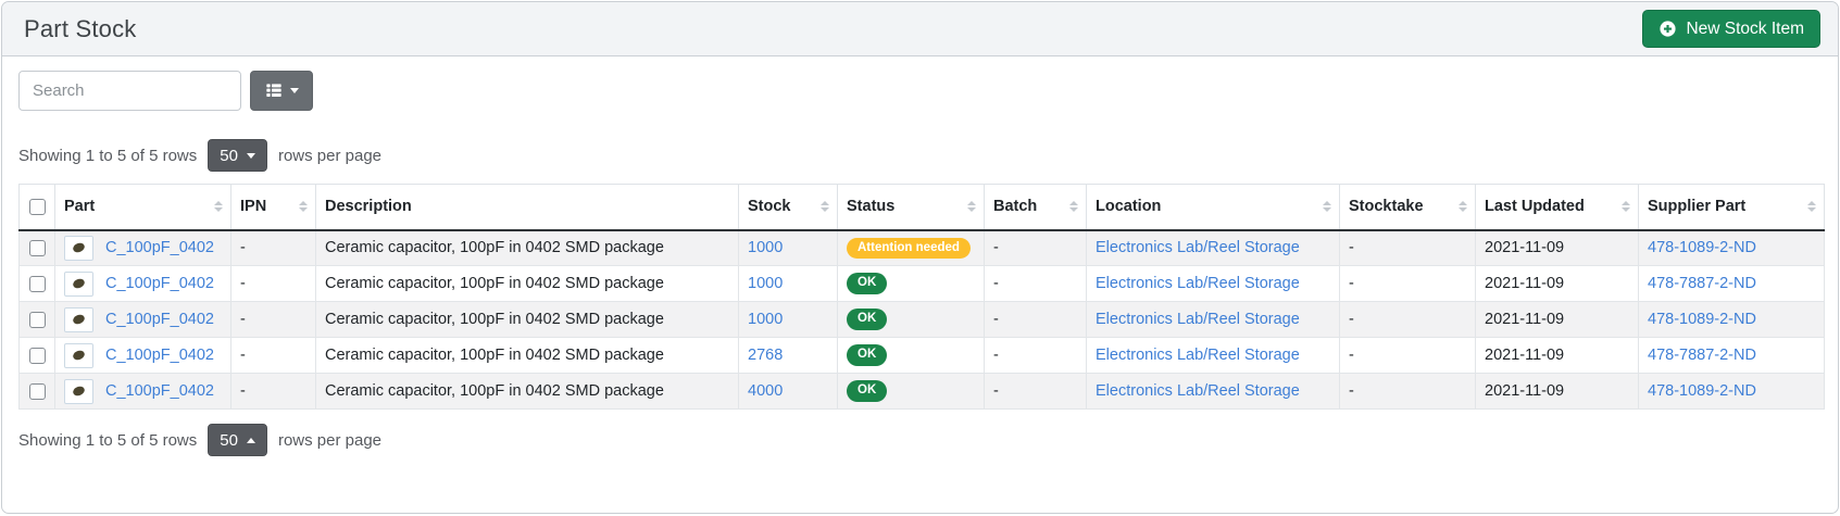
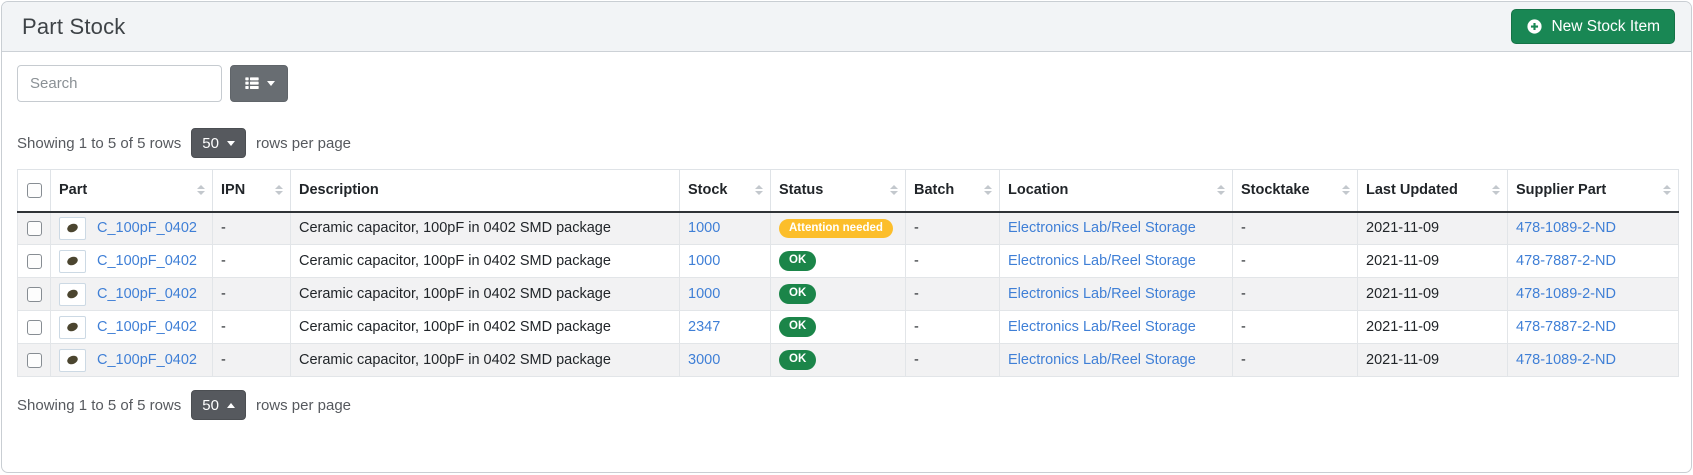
  Part Stock
  New Stock Item
  Search
  Showing 1 to 5 of 5 rows
  50
  rows per page
  	Part	IPN	Description	Stock	Status	Batch	Location	Stocktake	Last Updated	Supplier Part
  	C_100pF_0402	-	Ceramic capacitor, 100pF in 0402 SMD package	1000	Attention needed	-	Electronics Lab/Reel Storage	-	2021-11-09	478-1089-2-ND
  	C_100pF_0402	-	Ceramic capacitor, 100pF in 0402 SMD package	1000	OK	-	Electronics Lab/Reel Storage	-	2021-11-09	478-7887-2-ND
  	C_100pF_0402	-	Ceramic capacitor, 100pF in 0402 SMD package	1000	OK	-	Electronics Lab/Reel Storage	-	2021-11-09	478-1089-2-ND
- 	C_100pF_0402	-	Ceramic capacitor, 100pF in 0402 SMD package	2768	OK	-	Electronics Lab/Reel Storage	-	2021-11-09	478-7887-2-ND
+ 	C_100pF_0402	-	Ceramic capacitor, 100pF in 0402 SMD package	2347	OK	-	Electronics Lab/Reel Storage	-	2021-11-09	478-7887-2-ND
- 	C_100pF_0402	-	Ceramic capacitor, 100pF in 0402 SMD package	4000	OK	-	Electronics Lab/Reel Storage	-	2021-11-09	478-1089-2-ND
+ 	C_100pF_0402	-	Ceramic capacitor, 100pF in 0402 SMD package	3000	OK	-	Electronics Lab/Reel Storage	-	2021-11-09	478-1089-2-ND
  Showing 1 to 5 of 5 rows
  50
  rows per page
